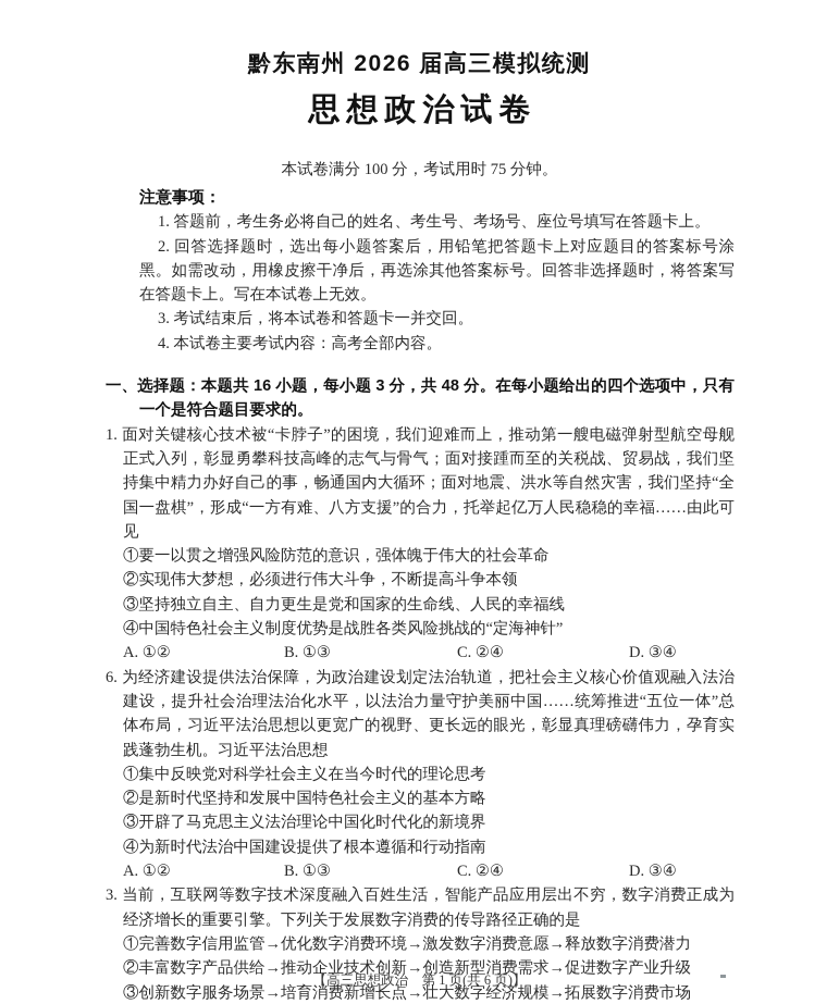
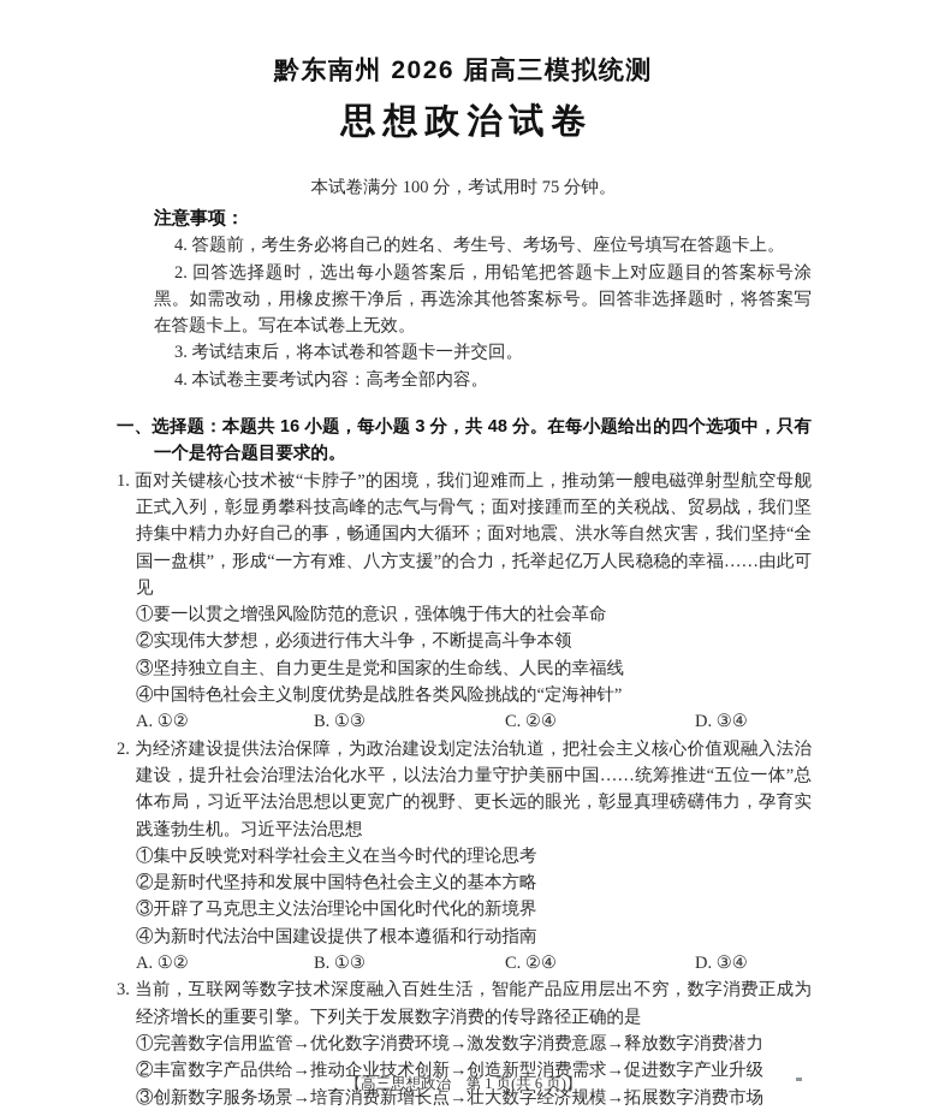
  黔东南州 2026 届高三模拟统测
  思想政治试卷
  本试卷满分 100 分，考试用时 75 分钟。
  注意事项：
- 1. 答题前，考生务必将自己的姓名、考生号、考场号、座位号填写在答题卡上。
+ 4. 答题前，考生务必将自己的姓名、考生号、考场号、座位号填写在答题卡上。
  2. 回答选择题时，选出每小题答案后，用铅笔把答题卡上对应题目的答案标号涂黑。如需改动，用橡皮擦干净后，再选涂其他答案标号。回答非选择题时，将答案写在答题卡上。写在本试卷上无效。
  3. 考试结束后，将本试卷和答题卡一并交回。
  4. 本试卷主要考试内容：高考全部内容。
  一、选择题：本题共 16 小题，每小题 3 分，共 48 分。在每小题给出的四个选项中，只有一个是符合题目要求的。
  1. 面对关键核心技术被“卡脖子”的困境，我们迎难而上，推动第一艘电磁弹射型航空母舰正式入列，彰显勇攀科技高峰的志气与骨气；面对接踵而至的关税战、贸易战，我们坚持集中精力办好自己的事，畅通国内大循环；面对地震、洪水等自然灾害，我们坚持“全国一盘棋”，形成“一方有难、八方支援”的合力，托举起亿万人民稳稳的幸福……由此可见
  ①要一以贯之增强风险防范的意识，强体魄于伟大的社会革命
  ②实现伟大梦想，必须进行伟大斗争，不断提高斗争本领
  ③坚持独立自主、自力更生是党和国家的生命线、人民的幸福线
  ④中国特色社会主义制度优势是战胜各类风险挑战的“定海神针”
  A. ①②
  B. ①③
  C. ②④
  D. ③④
- 6. 为经济建设提供法治保障，为政治建设划定法治轨道，把社会主义核心价值观融入法治建设，提升社会治理法治化水平，以法治力量守护美丽中国……统筹推进“五位一体”总体布局，习近平法治思想以更宽广的视野、更长远的眼光，彰显真理磅礴伟力，孕育实践蓬勃生机。习近平法治思想
+ 2. 为经济建设提供法治保障，为政治建设划定法治轨道，把社会主义核心价值观融入法治建设，提升社会治理法治化水平，以法治力量守护美丽中国……统筹推进“五位一体”总体布局，习近平法治思想以更宽广的视野、更长远的眼光，彰显真理磅礴伟力，孕育实践蓬勃生机。习近平法治思想
  ①集中反映党对科学社会主义在当今时代的理论思考
  ②是新时代坚持和发展中国特色社会主义的基本方略
  ③开辟了马克思主义法治理论中国化时代化的新境界
  ④为新时代法治中国建设提供了根本遵循和行动指南
  A. ①②
  B. ①③
  C. ②④
  D. ③④
  3. 当前，互联网等数字技术深度融入百姓生活，智能产品应用层出不穷，数字消费正成为经济增长的重要引擎。下列关于发展数字消费的传导路径正确的是
  ①完善数字信用监管→优化数字消费环境→激发数字消费意愿→释放数字消费潜力
  ②丰富数字产品供给→推动企业技术创新→创造新型消费需求→促进数字产业升级
  ③创新数字服务场景→培育消费新增长点→壮大数字经济规模→拓展数字消费市场
  【高三思想政治 第 1 页(共 6 页)】
